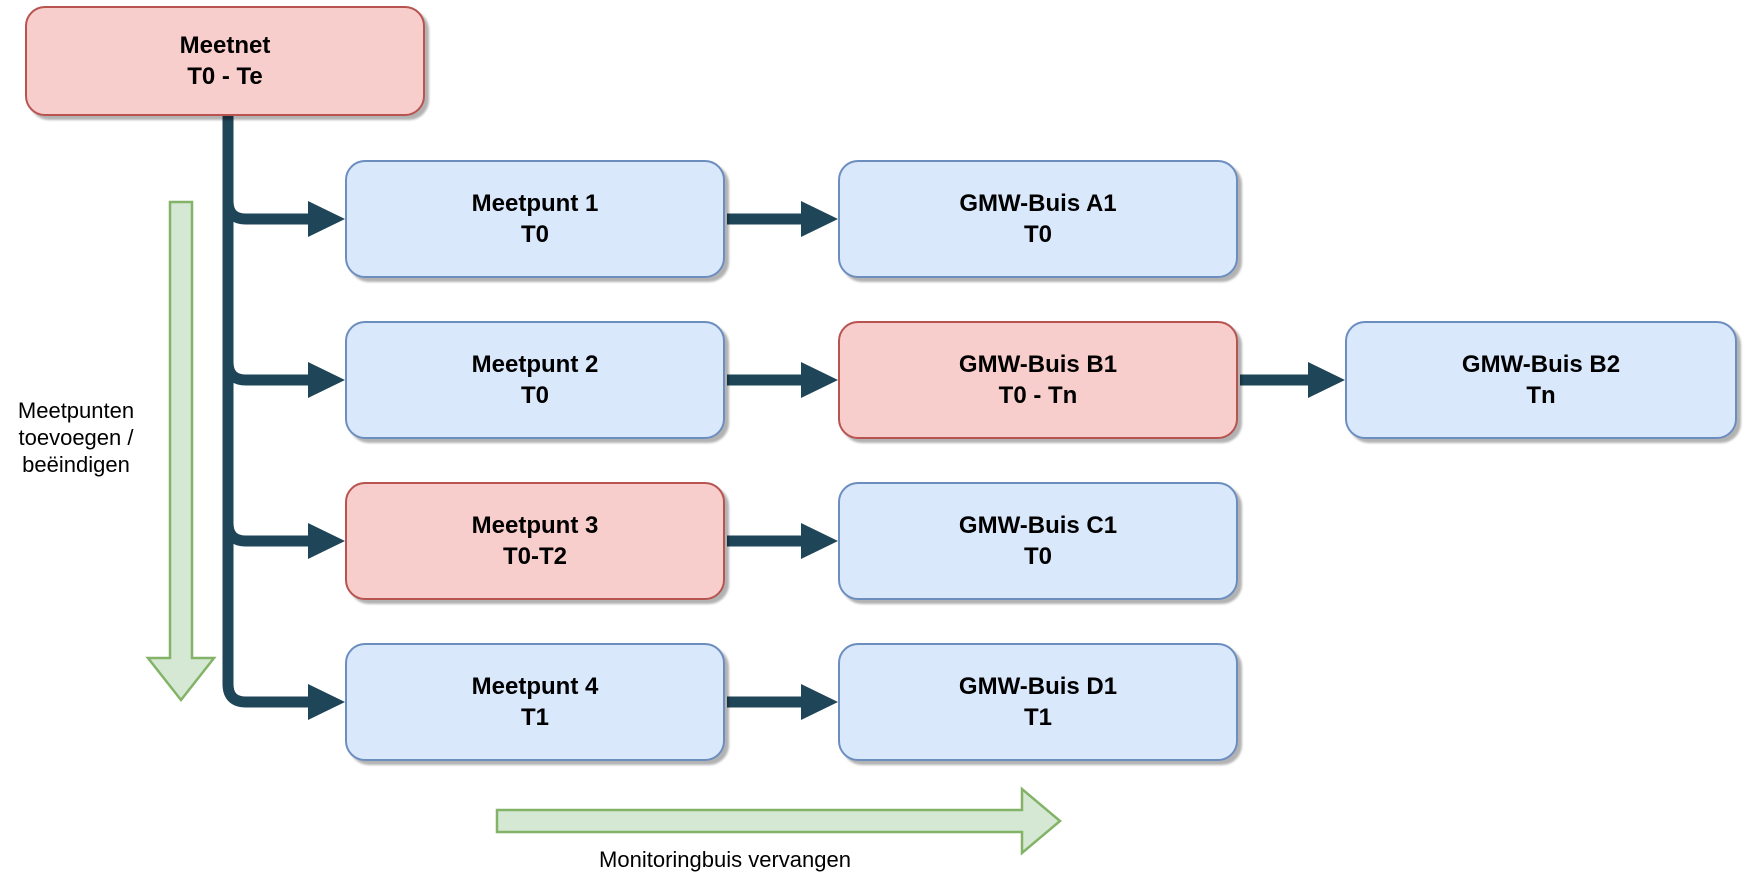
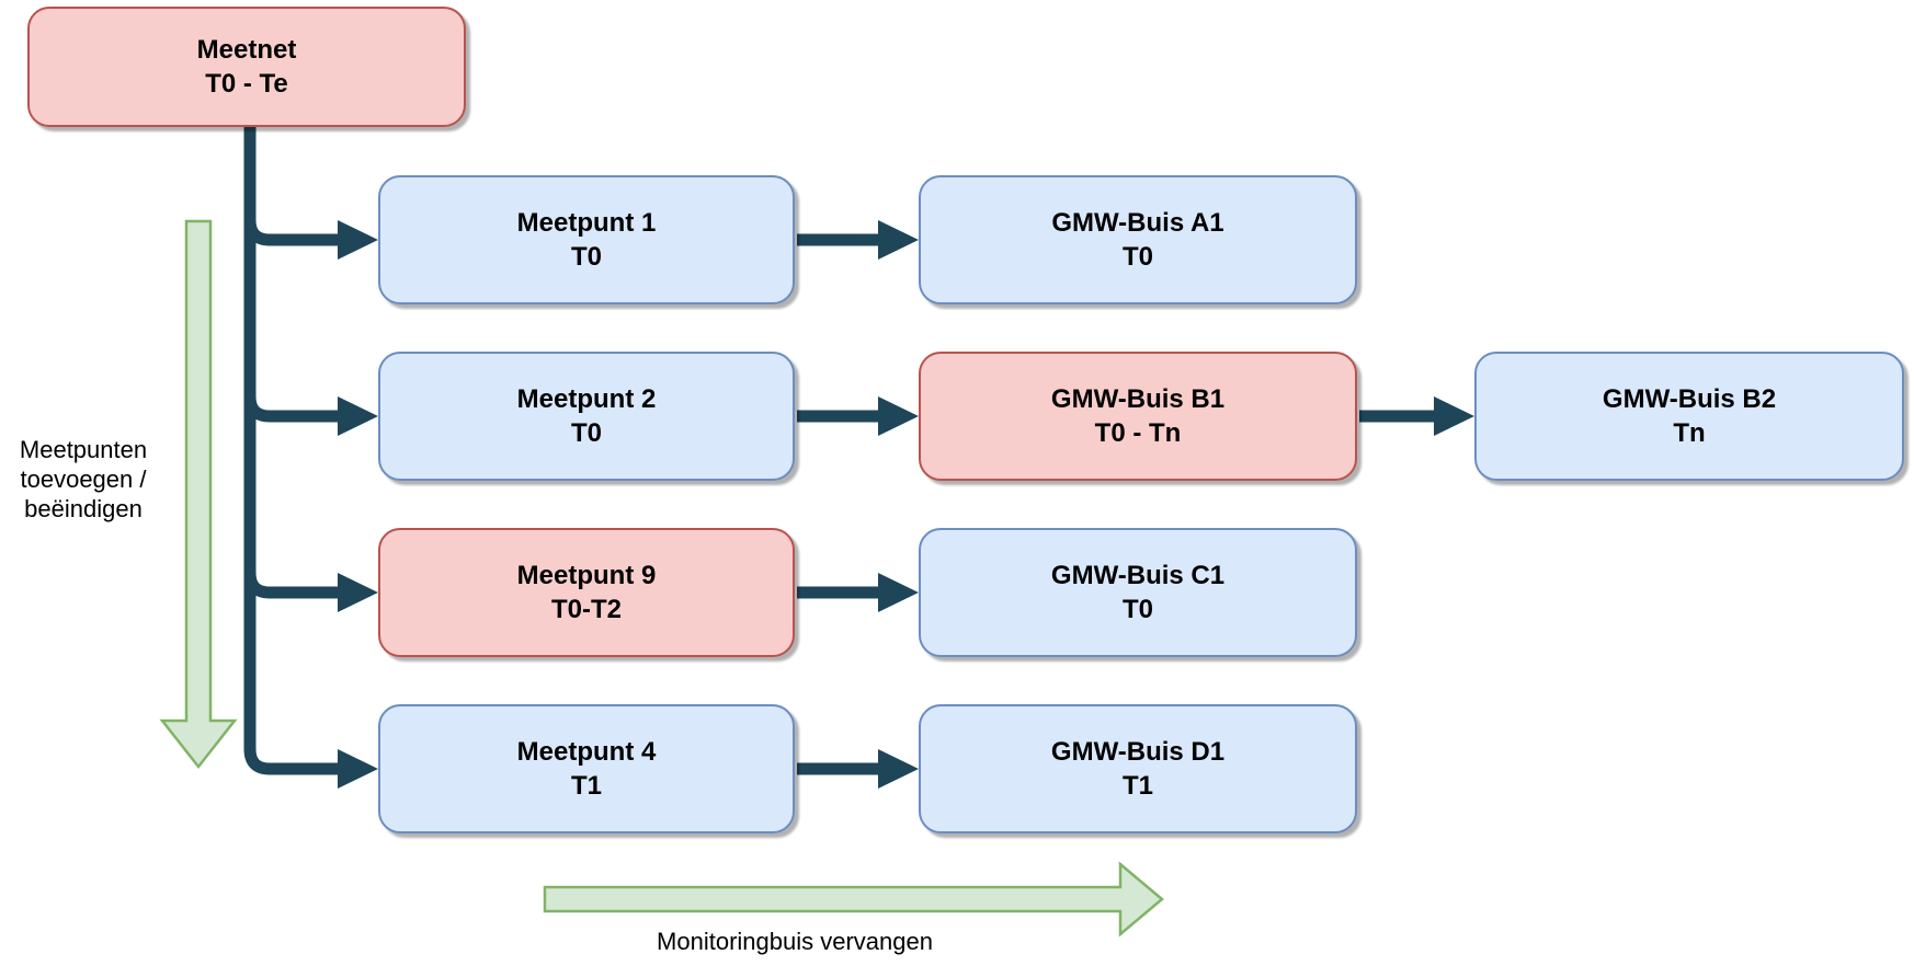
  Meetnet
  T0 - Te
  Meetpunt 1
  T0
  GMW-Buis A1
  T0
  Meetpunt 2
  T0
  GMW-Buis B1
  T0 - Tn
  GMW-Buis B2
  Tn
- Meetpunt 3
+ Meetpunt 9
  T0-T2
  GMW-Buis C1
  T0
  Meetpunt 4
  T1
  GMW-Buis D1
  T1
  Meetpunten
  toevoegen /
  beëindigen
  Monitoringbuis vervangen
